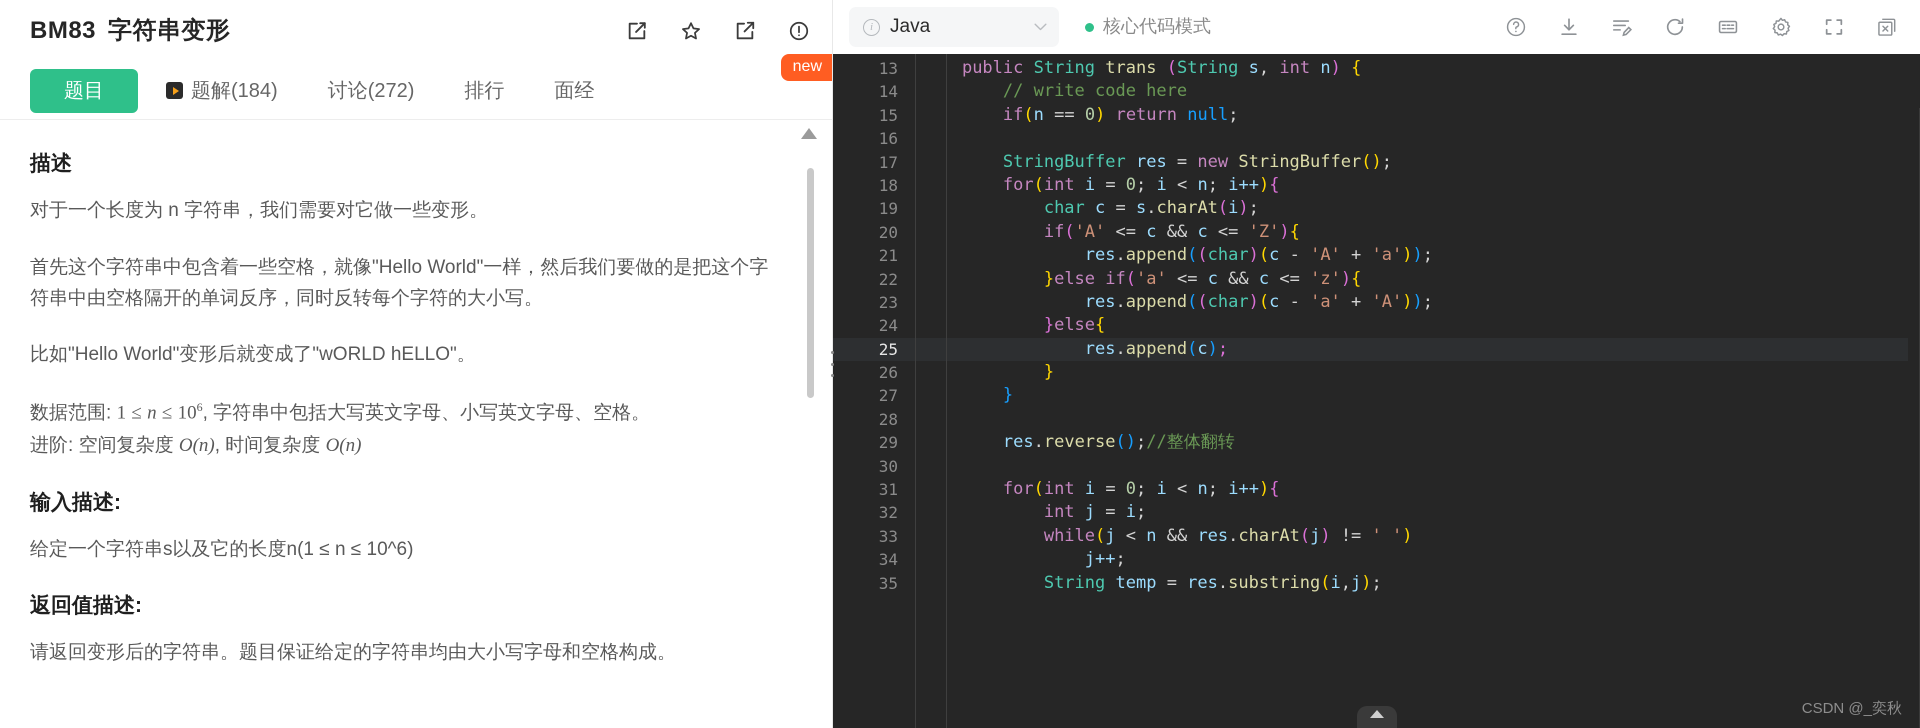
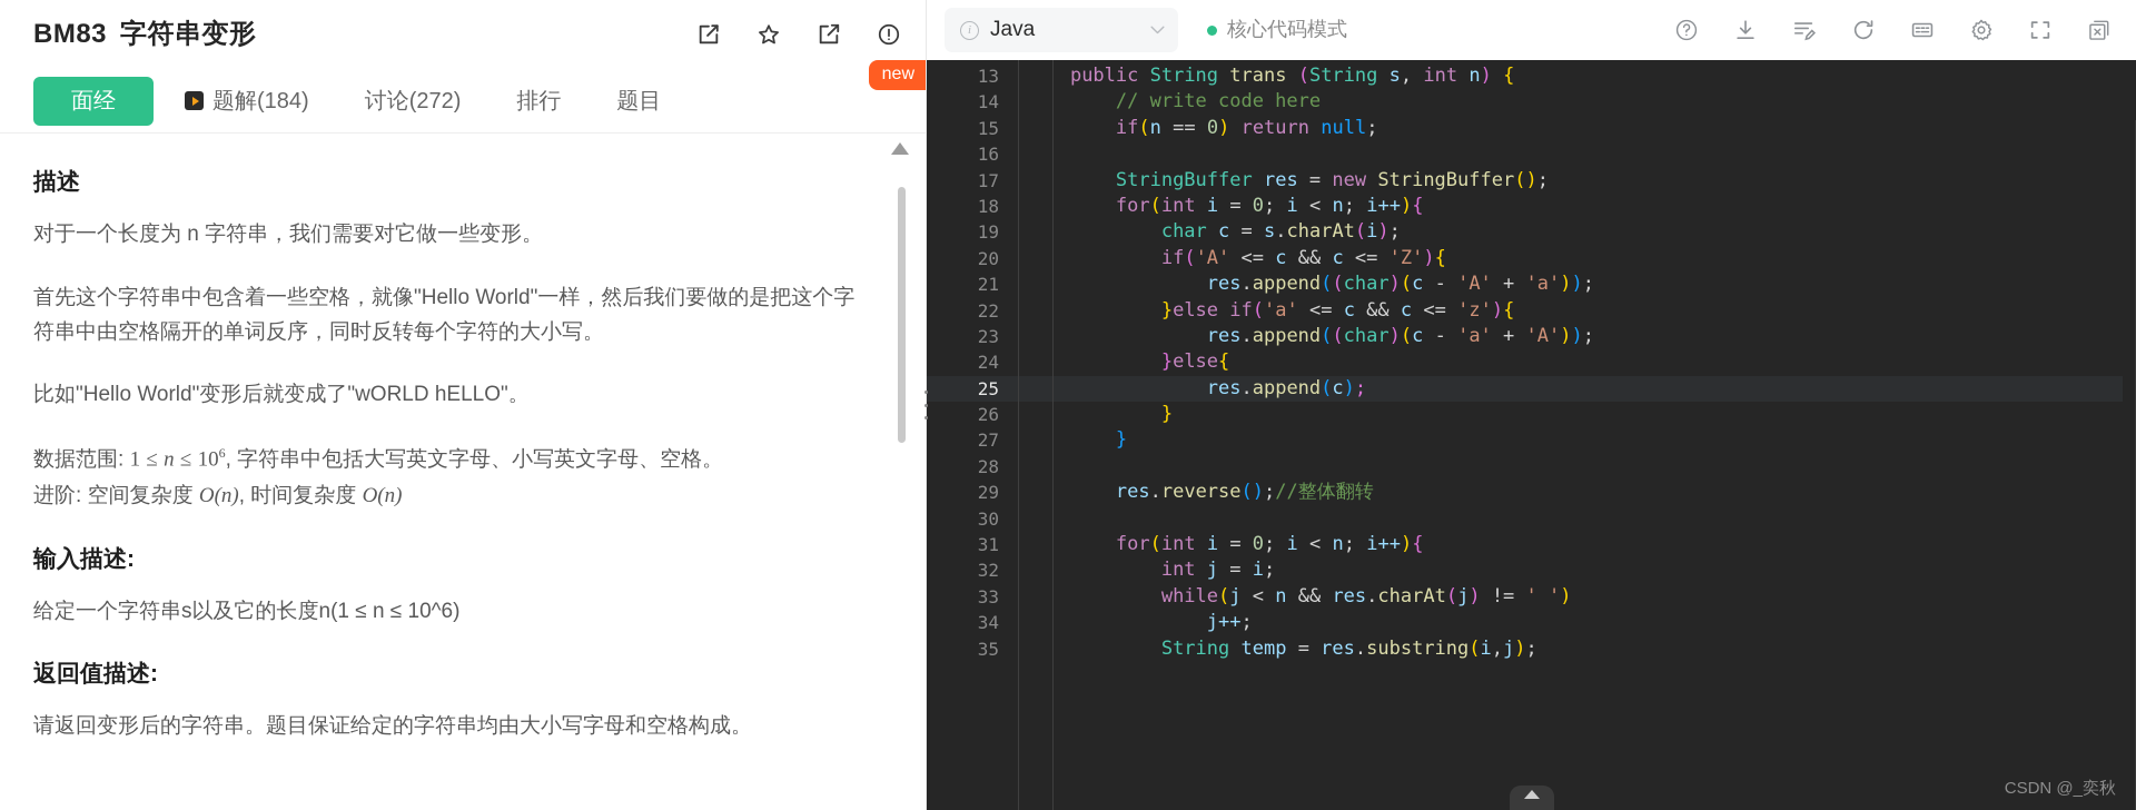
  BM83 字符串变形
- 题目
+ 面经
  题解(184)
  讨论(272)
  排行
- 面经
+ 题目
  new
  描述
  对于一个长度为 n 字符串，我们需要对它做一些变形。
  首先这个字符串中包含着一些空格，就像"Hello World"一样，然后我们要做的是把这个字符串中由空格隔开的单词反序，同时反转每个字符的大小写。
  比如"Hello World"变形后就变成了"wORLD hELLO"。
  数据范围: 1 ≤ n ≤ 106, 字符串中包括大写英文字母、小写英文字母、空格。
  进阶: 空间复杂度 O(n), 时间复杂度 O(n)
  输入描述:
  给定一个字符串s以及它的长度n(1 ≤ n ≤ 10^6)
  返回值描述:
  请返回变形后的字符串。题目保证给定的字符串均由大小写字母和空格构成。
  i
  Java
  核心代码模式
  13
  public String trans (String s, int n) {
  14
  // write code here
  15
  if(n == 0) return null;
  16
  17
  StringBuffer res = new StringBuffer();
  18
  for(int i = 0; i < n; i++){
  19
  char c = s.charAt(i);
  20
  if('A' <= c && c <= 'Z'){
  21
  res.append((char)(c - 'A' + 'a'));
  22
  }else if('a' <= c && c <= 'z'){
  23
  res.append((char)(c - 'a' + 'A'));
  24
  }else{
  25
  res.append(c);
  26
  }
  27
  }
  28
  29
  res.reverse();//整体翻转
  30
  31
  for(int i = 0; i < n; i++){
  32
  int j = i;
  33
  while(j < n && res.charAt(j) != ' ')
  34
  j++;
  35
  String temp = res.substring(i,j);
  CSDN @_奕秋
